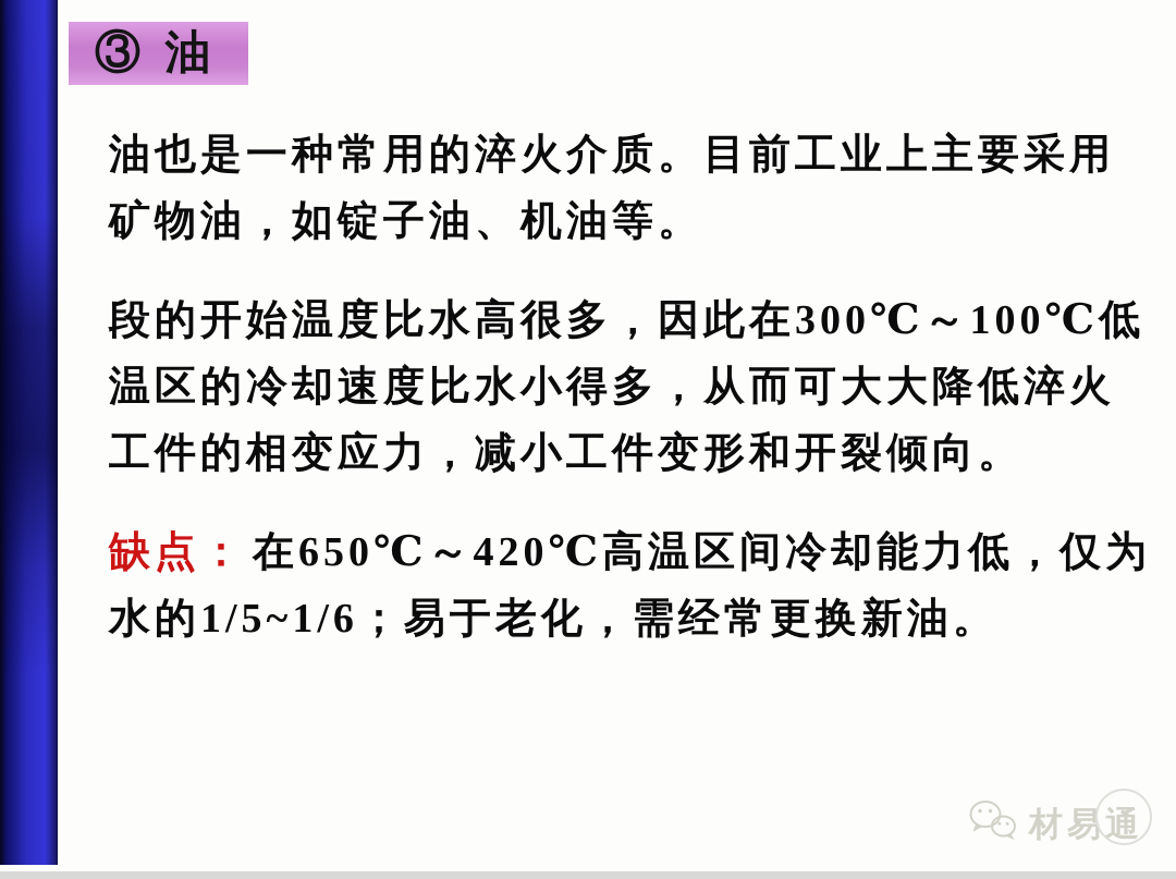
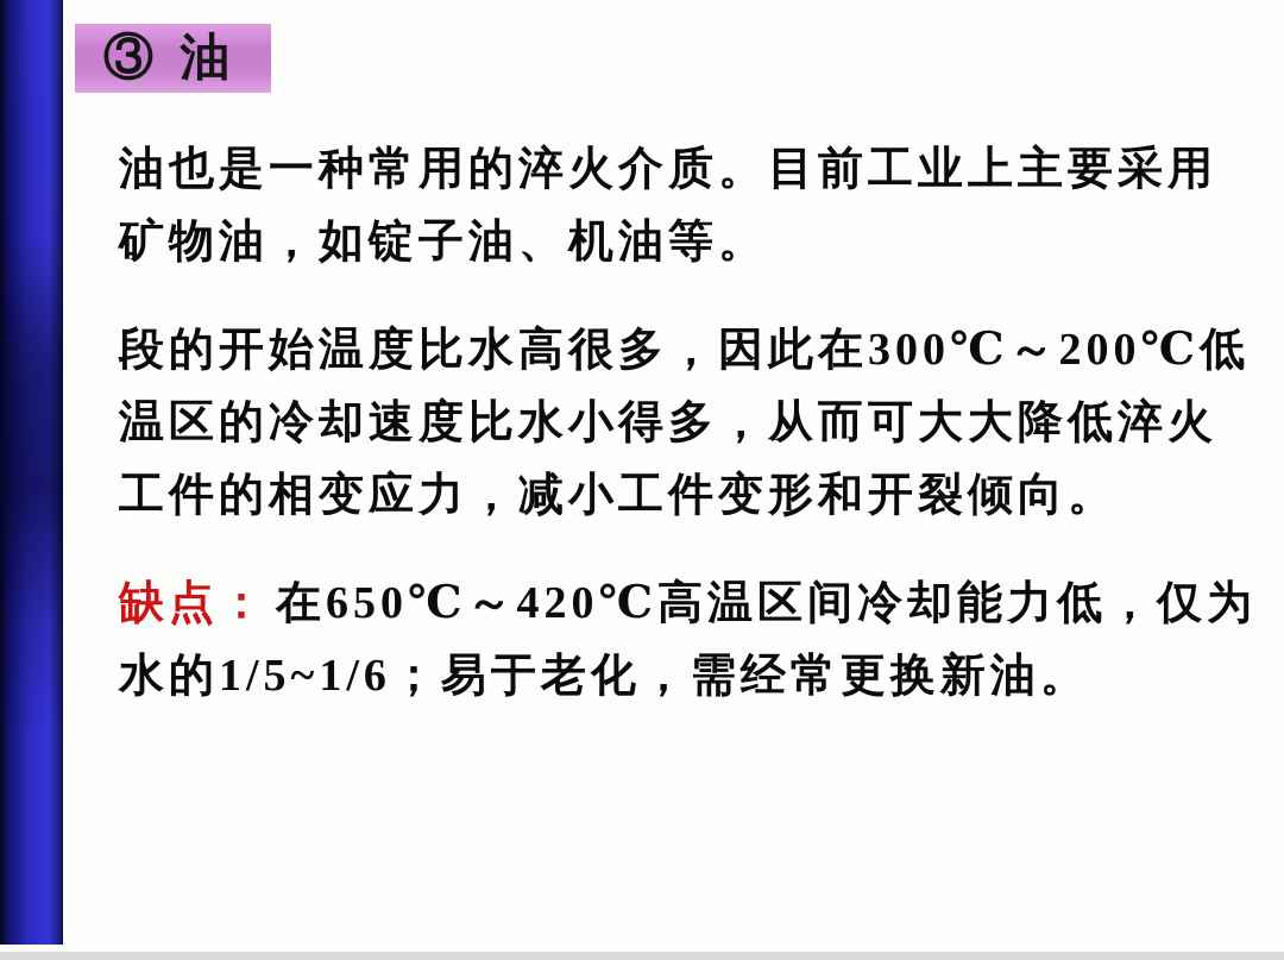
  ③ 油
  油也是一种常用的淬火介质。目前工业上主要采用
  矿物油，如锭子油、机油等。
- 段的开始温度比水高很多，因此在300℃～100℃低
+ 段的开始温度比水高很多，因此在300℃～200℃低
  温区的冷却速度比水小得多，从而可大大降低淬火
  工件的相变应力，减小工件变形和开裂倾向。
  缺点： 在650℃～420℃高温区间冷却能力低，仅为
  水的1/5~1/6；易于老化，需经常更换新油。
- 材易通
